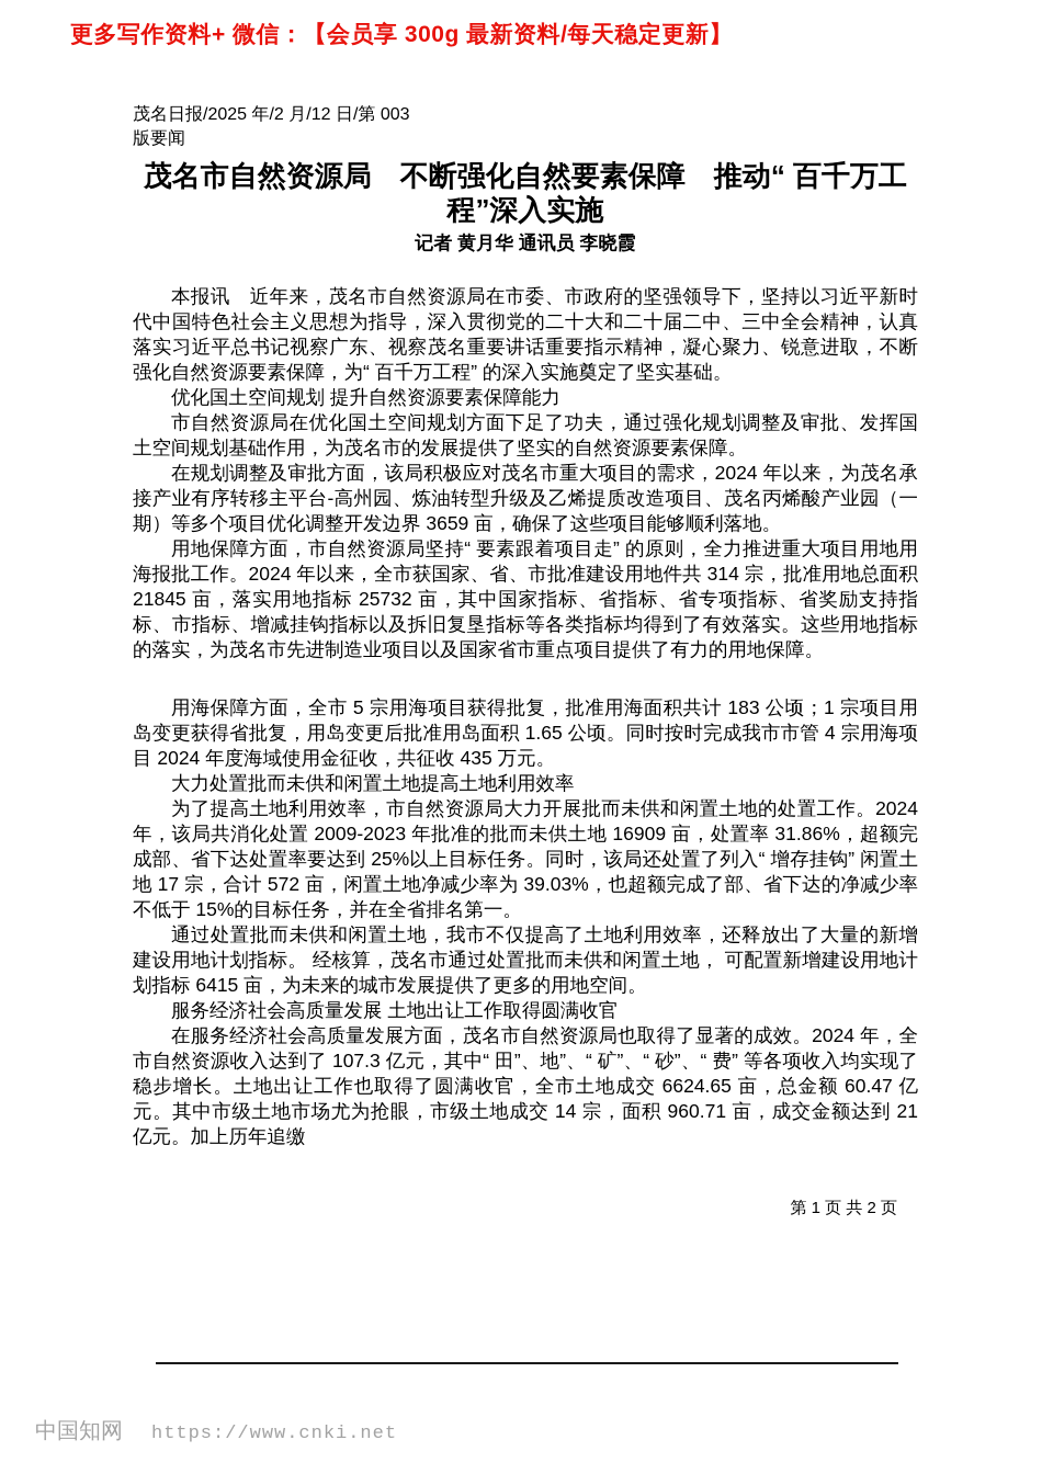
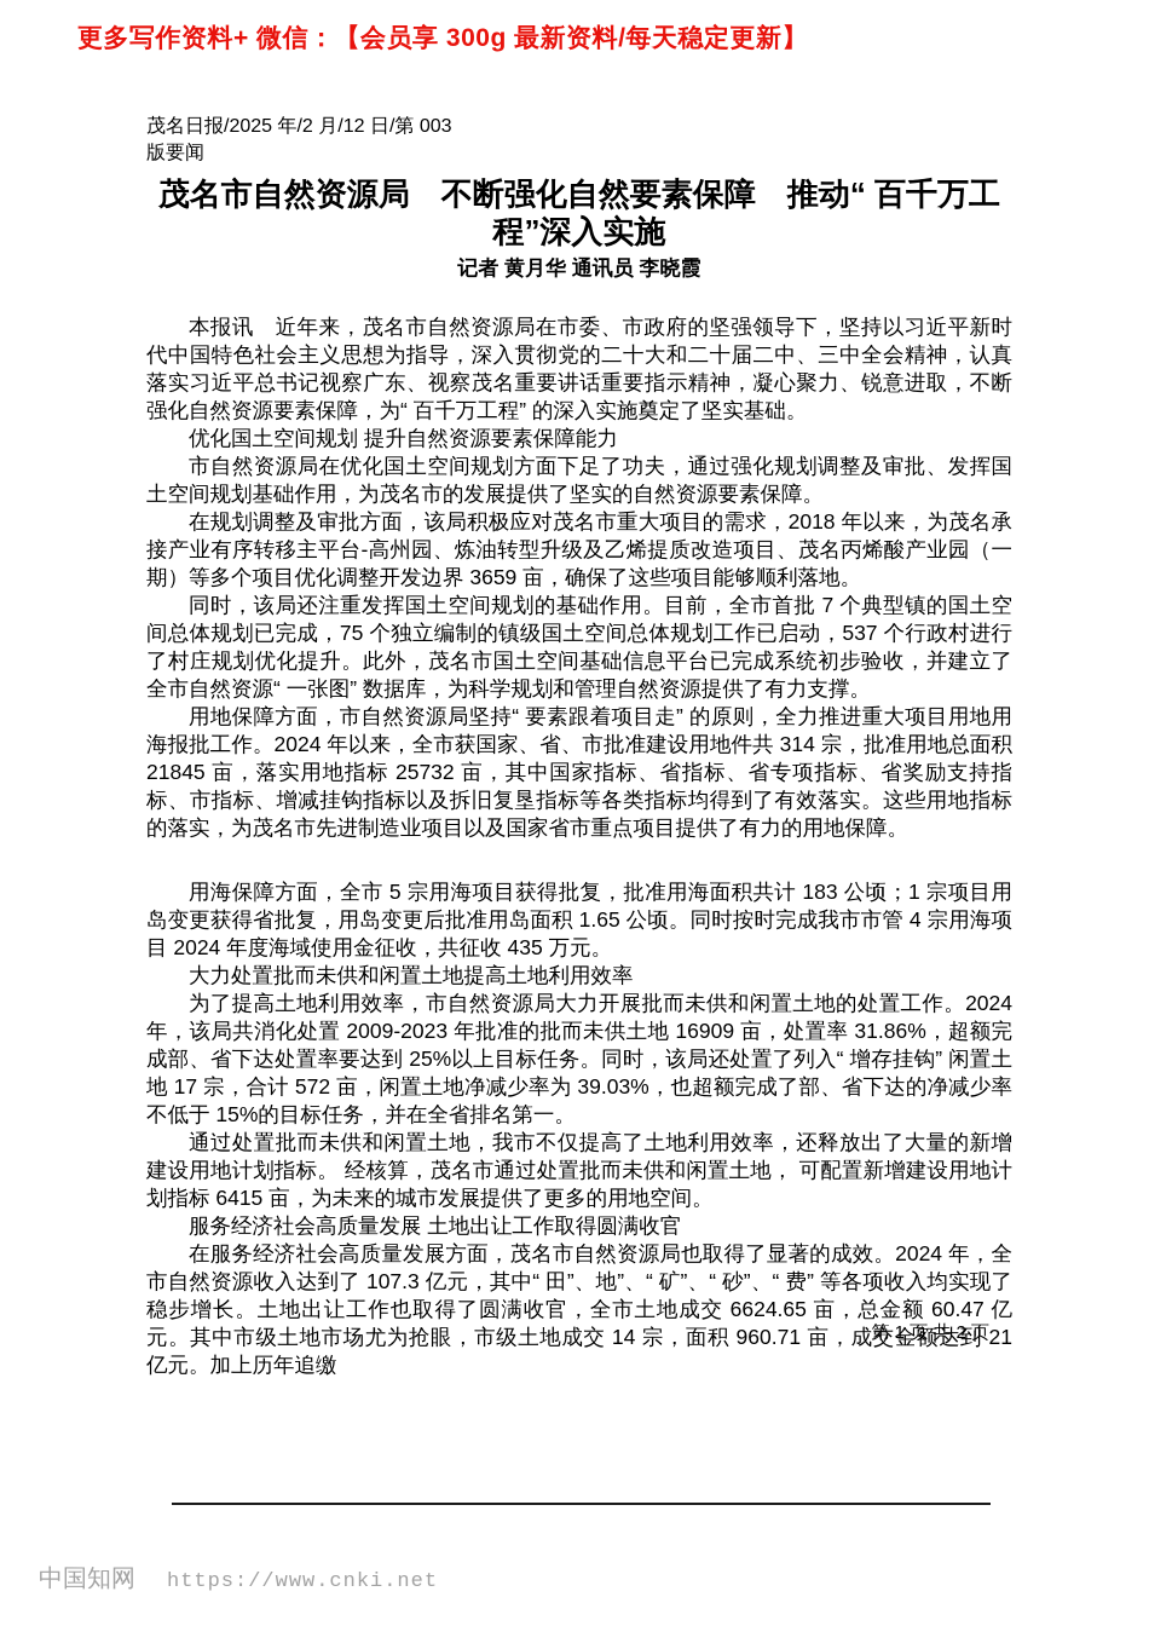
  更多写作资料+ 微信：【会员享 300g 最新资料/每天稳定更新】
  茂名日报/2025 年/2 月/12 日/第 003
  版要闻
  茂名市自然资源局 不断强化自然要素保障 推动“ 百千万工程”深入实施
  记者 黄月华 通讯员 李晓霞
  本报讯 近年来，茂名市自然资源局在市委、市政府的坚强领导下，坚持以习近平新时代中国特色社会主义思想为指导，深入贯彻党的二十大和二十届二中、三中全会精神，认真落实习近平总书记视察广东、视察茂名重要讲话重要指示精神，凝心聚力、锐意进取，不断强化自然资源要素保障，为“ 百千万工程” 的深入实施奠定了坚实基础。
  优化国土空间规划 提升自然资源要素保障能力
  市自然资源局在优化国土空间规划方面下足了功夫，通过强化规划调整及审批、发挥国土空间规划基础作用，为茂名市的发展提供了坚实的自然资源要素保障。
- 在规划调整及审批方面，该局积极应对茂名市重大项目的需求，2024 年以来，为茂名承接产业有序转移主平台-高州园、炼油转型升级及乙烯提质改造项目、茂名丙烯酸产业园（一期）等多个项目优化调整开发边界 3659 亩，确保了这些项目能够顺利落地。
+ 在规划调整及审批方面，该局积极应对茂名市重大项目的需求，2018 年以来，为茂名承接产业有序转移主平台-高州园、炼油转型升级及乙烯提质改造项目、茂名丙烯酸产业园（一期）等多个项目优化调整开发边界 3659 亩，确保了这些项目能够顺利落地。
+ 同时，该局还注重发挥国土空间规划的基础作用。目前，全市首批 7 个典型镇的国土空间总体规划已完成，75 个独立编制的镇级国土空间总体规划工作已启动，537 个行政村进行了村庄规划优化提升。此外，茂名市国土空间基础信息平台已完成系统初步验收，并建立了全市自然资源“ 一张图” 数据库，为科学规划和管理自然资源提供了有力支撑。
  用地保障方面，市自然资源局坚持“ 要素跟着项目走” 的原则，全力推进重大项目用地用海报批工作。2024 年以来，全市获国家、省、市批准建设用地件共 314 宗，批准用地总面积 21845 亩，落实用地指标 25732 亩，其中国家指标、省指标、省专项指标、省奖励支持指标、市指标、增减挂钩指标以及拆旧复垦指标等各类指标均得到了有效落实。这些用地指标的落实，为茂名市先进制造业项目以及国家省市重点项目提供了有力的用地保障。
  用海保障方面，全市 5 宗用海项目获得批复，批准用海面积共计 183 公顷；1 宗项目用岛变更获得省批复，用岛变更后批准用岛面积 1.65 公顷。同时按时完成我市市管 4 宗用海项目 2024 年度海域使用金征收，共征收 435 万元。
  大力处置批而未供和闲置土地提高土地利用效率
  为了提高土地利用效率，市自然资源局大力开展批而未供和闲置土地的处置工作。2024 年，该局共消化处置 2009-2023 年批准的批而未供土地 16909 亩，处置率 31.86%，超额完成部、省下达处置率要达到 25%以上目标任务。同时，该局还处置了列入“ 增存挂钩” 闲置土地 17 宗，合计 572 亩，闲置土地净减少率为 39.03%，也超额完成了部、省下达的净减少率不低于 15%的目标任务，并在全省排名第一。
  通过处置批而未供和闲置土地，我市不仅提高了土地利用效率，还释放出了大量的新增建设用地计划指标。 经核算，茂名市通过处置批而未供和闲置土地， 可配置新增建设用地计划指标 6415 亩，为未来的城市发展提供了更多的用地空间。
  服务经济社会高质量发展 土地出让工作取得圆满收官
  在服务经济社会高质量发展方面，茂名市自然资源局也取得了显著的成效。2024 年，全市自然资源收入达到了 107.3 亿元，其中“ 田”、地”、“ 矿”、“ 砂”、“ 费” 等各项收入均实现了稳步增长。土地出让工作也取得了圆满收官，全市土地成交 6624.65 亩，总金额 60.47 亿元。其中市级土地市场尤为抢眼，市级土地成交 14 宗，面积 960.71 亩，成交金额达到 21 亿元。加上历年追缴
  第 1 页 共 2 页
  中国知网 https://www.cnki.net
